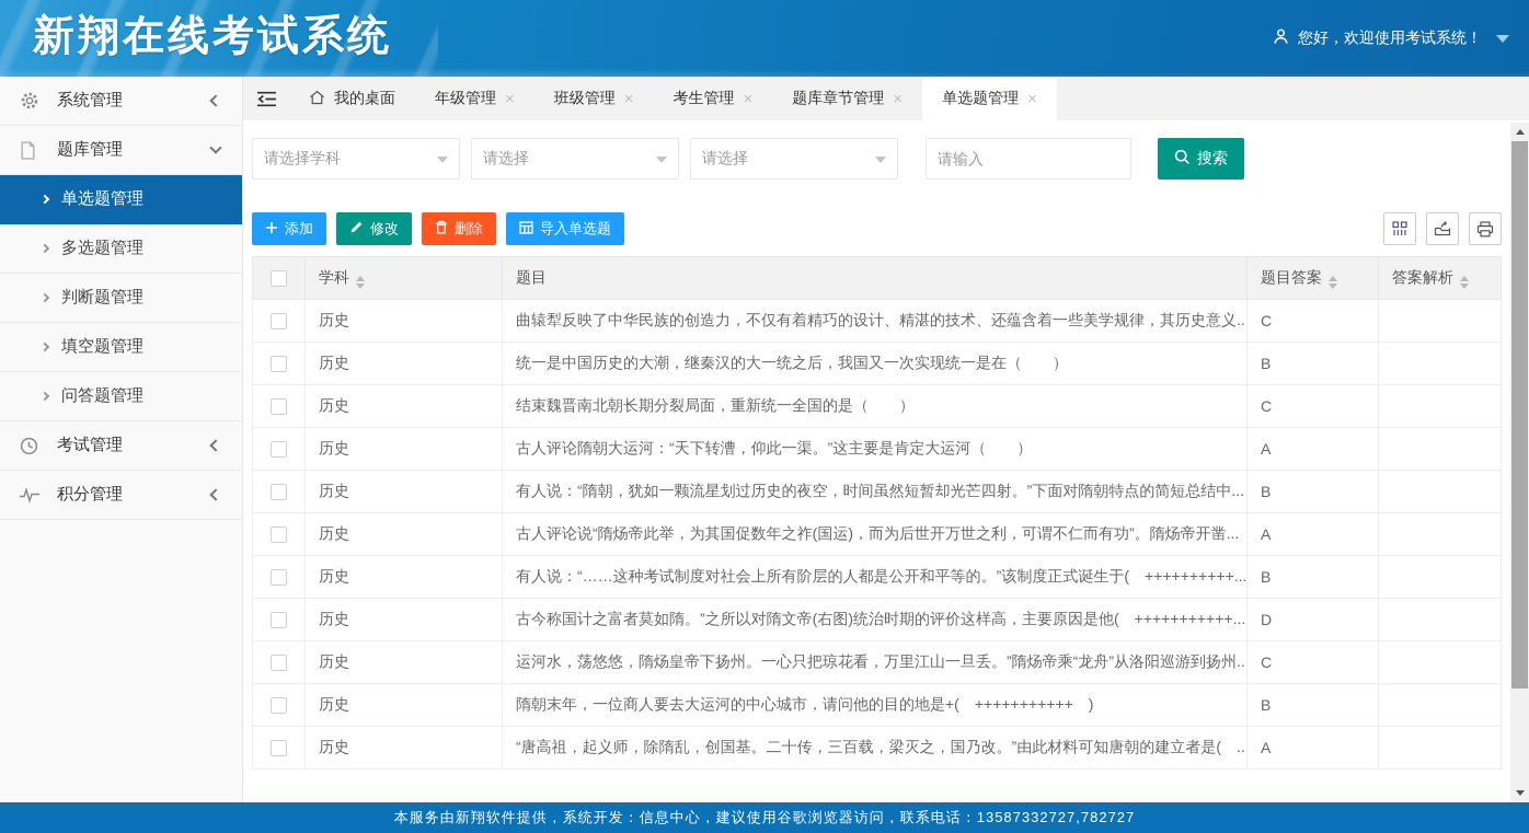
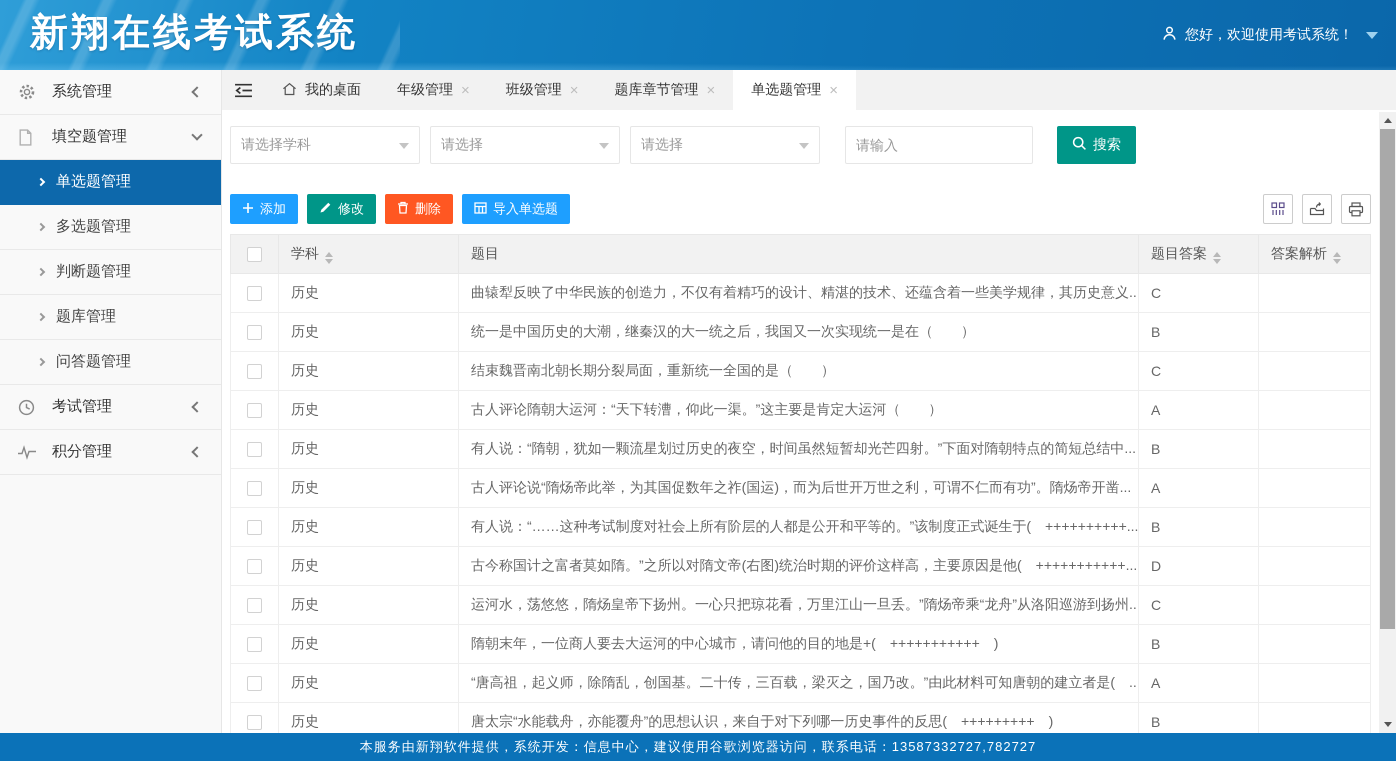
  新翔在线考试系统
  您好，欢迎使用考试系统！
  系统管理
- 题库管理
+ 填空题管理
  单选题管理
  多选题管理
  判断题管理
- 填空题管理
+ 题库管理
  问答题管理
  考试管理
  积分管理
  我的桌面
  年级管理
  班级管理
- 考生管理
  题库章节管理
  单选题管理
  请选择学科
  请选择
  请选择
  请输入
  搜索
  添加
  修改
  删除
  导入单选题
  	学科	题目	题目答案	答案解析
  	历史	曲辕犁反映了中华民族的创造力，不仅有着精巧的设计、精湛的技术、还蕴含着一些美学规律，其历史意义..	C
  	历史	统一是中国历史的大潮，继秦汉的大一统之后，我国又一次实现统一是在（ ）	B
  	历史	结束魏晋南北朝长期分裂局面，重新统一全国的是（ ）	C
  	历史	古人评论隋朝大运河：“天下转漕，仰此一渠。”这主要是肯定大运河（ ）	A
  	历史	有人说：“隋朝，犹如一颗流星划过历史的夜空，时间虽然短暂却光芒四射。”下面对隋朝特点的简短总结中...	B
  	历史	古人评论说“隋炀帝此举，为其国促数年之祚(国运)，而为后世开万世之利，可谓不仁而有功”。隋炀帝开凿...	A
  	历史	有人说：“……这种考试制度对社会上所有阶层的人都是公开和平等的。”该制度正式诞生于( ++++++++++...	B
  	历史	古今称国计之富者莫如隋。”之所以对隋文帝(右图)统治时期的评价这样高，主要原因是他( +++++++++++...	D
  	历史	运河水，荡悠悠，隋炀皇帝下扬州。一心只把琼花看，万里江山一旦丢。”隋炀帝乘“龙舟”从洛阳巡游到扬州..	C
  	历史	隋朝末年，一位商人要去大运河的中心城市，请问他的目的地是+( +++++++++++ )	B
  	历史	“唐高祖，起义师，除隋乱，创国基。二十传，三百载，梁灭之，国乃改。”由此材料可知唐朝的建立者是( ..	A
+ 	历史	唐太宗“水能载舟，亦能覆舟”的思想认识，来自于对下列哪一历史事件的反思( +++++++++ )	B
  本服务由新翔软件提供，系统开发：信息中心，建议使用谷歌浏览器访问，联系电话：13587332727,782727
